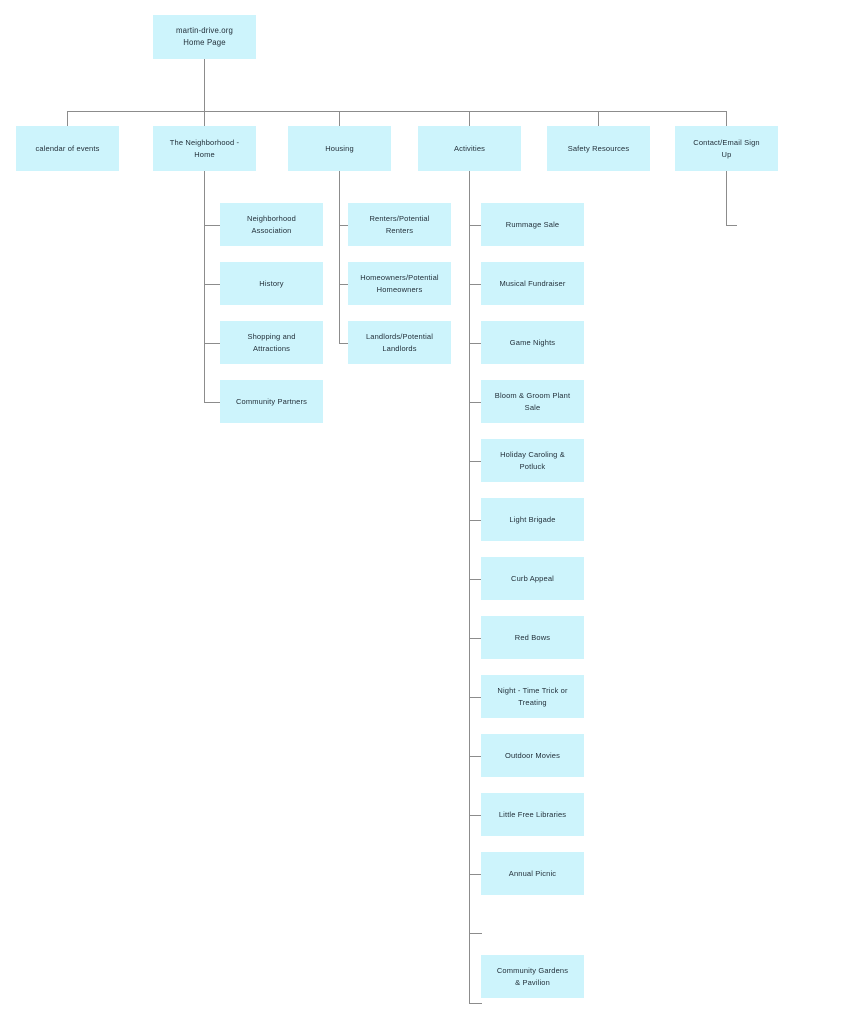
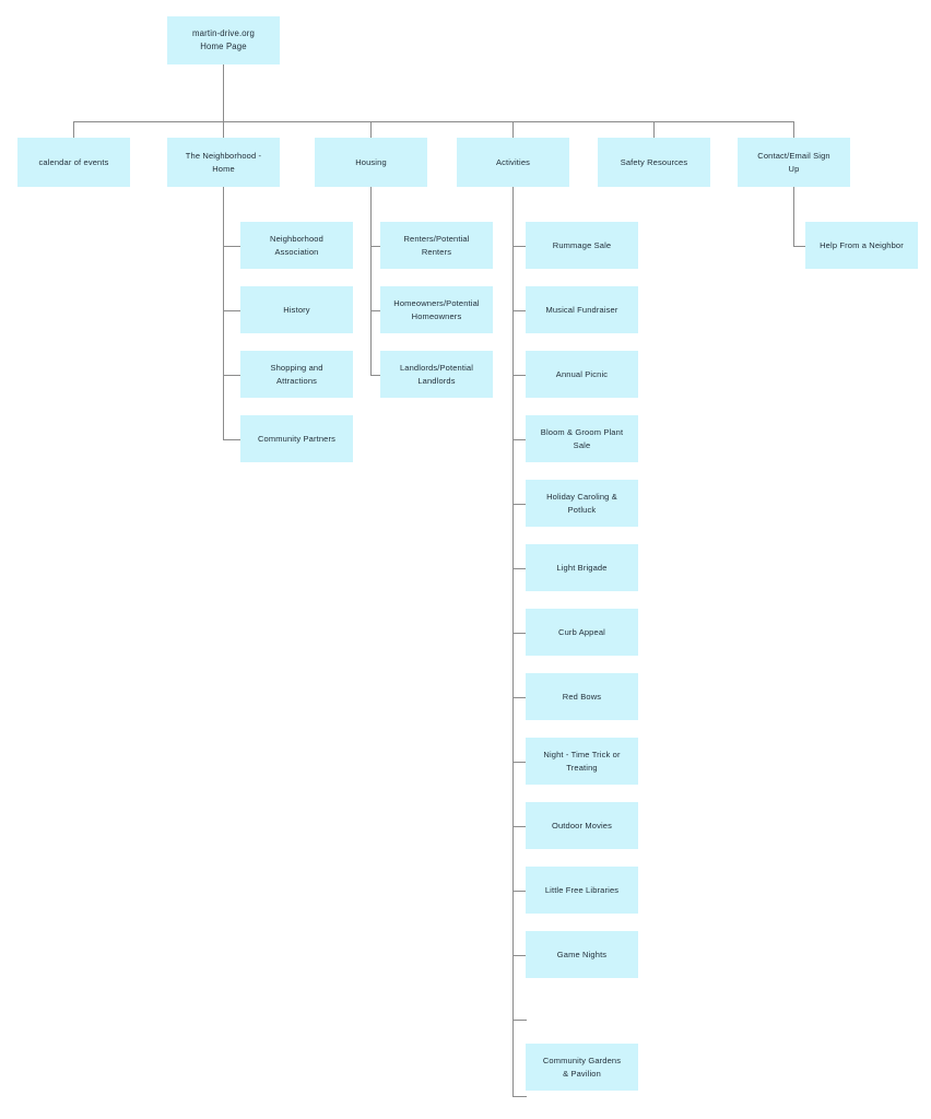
  martin-drive.org
  Home Page
  calendar of events
  The Neighborhood -
  Home
  Housing
  Activities
  Safety Resources
  Contact/Email Sign
  Up
  Neighborhood
  Association
  History
  Shopping and
  Attractions
  Community Partners
  Renters/Potential
  Renters
  Homeowners/Potential
  Homeowners
  Landlords/Potential
  Landlords
  Rummage Sale
  Musical Fundraiser
- Game Nights
+ Annual Picnic
  Bloom & Groom Plant
  Sale
  Holiday Caroling &
  Potluck
  Light Brigade
  Curb Appeal
  Red Bows
  Night - Time Trick or
  Treating
  Outdoor Movies
  Little Free Libraries
- Annual Picnic
+ Game Nights
  Community Gardens
  & Pavilion
+ Help From a Neighbor
